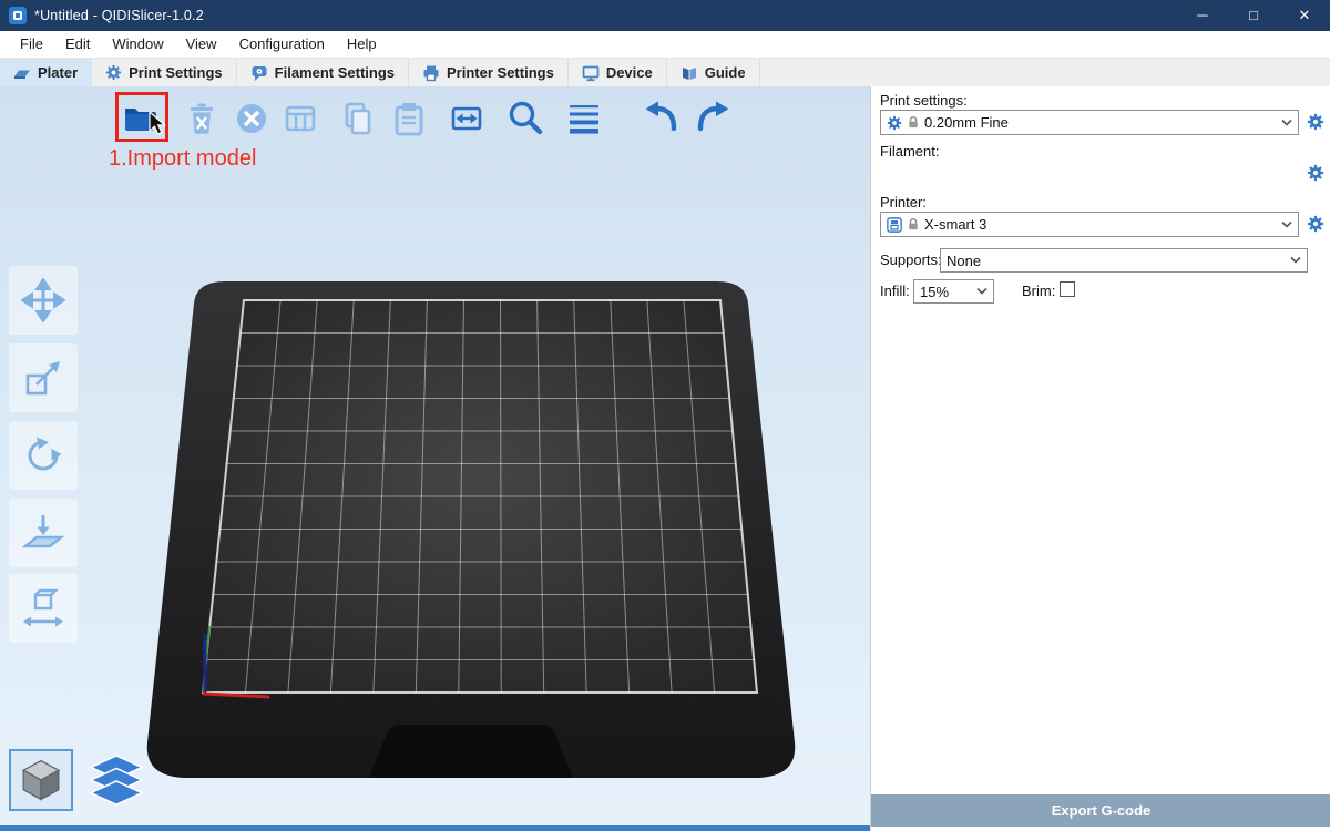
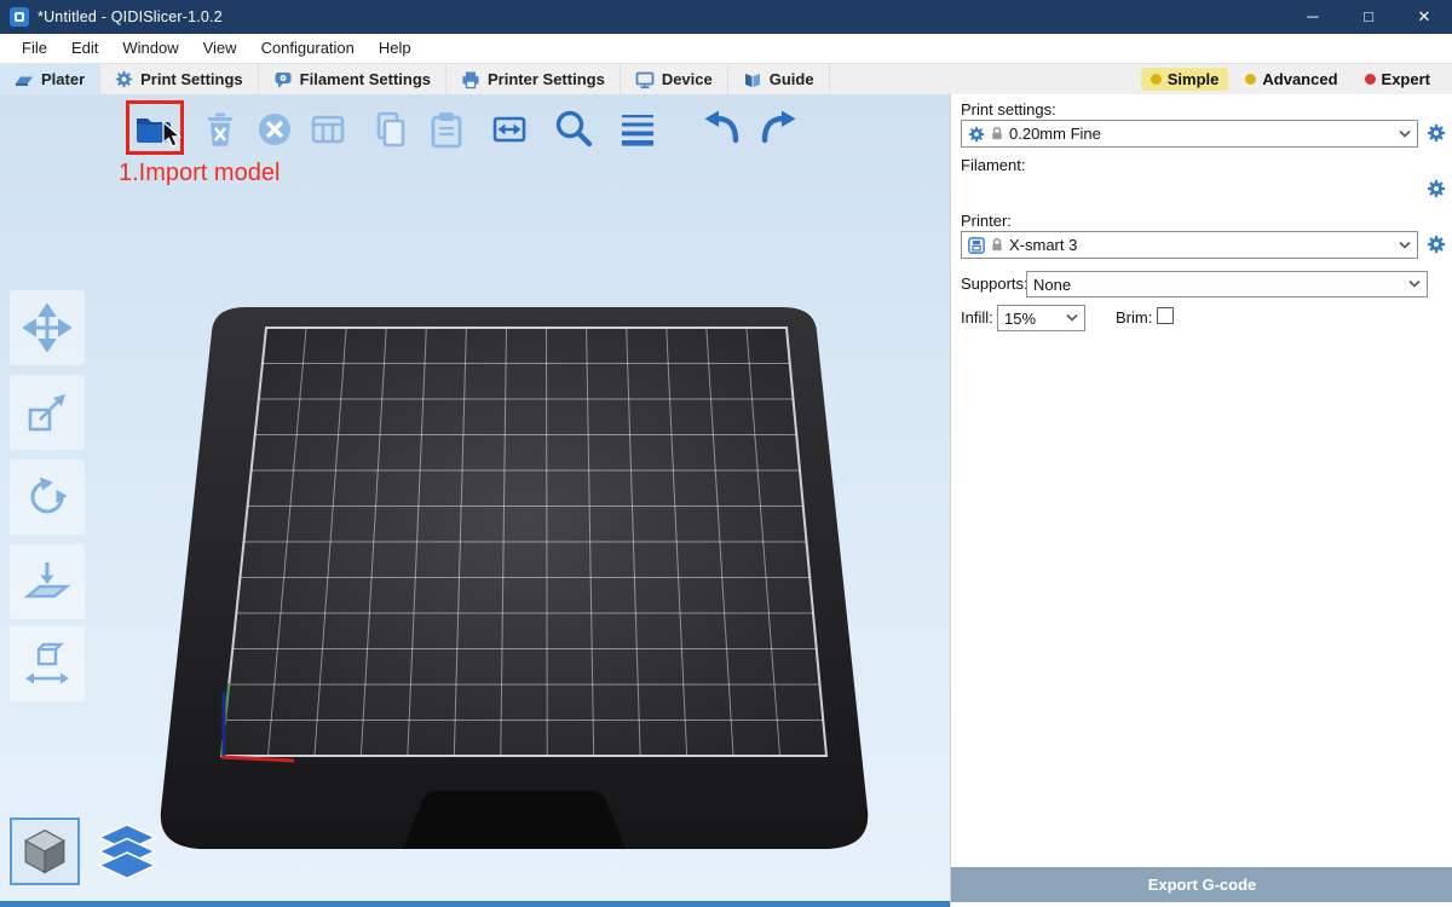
  *Untitled - QIDISlicer-1.0.2
  ─
  □
  ✕
  File
  Edit
  Window
  View
  Configuration
  Help
  Plater
  Print Settings
  Filament Settings
  Printer Settings
  Device
  Guide
+ Simple
+ Advanced
+ Expert
  1.Import model
  Print settings:
  0.20mm Fine
  Filament:
  Printer:
  X-smart 3
  Supports
  None
  Infill:
  15%
  Brim:
  Export G-code
